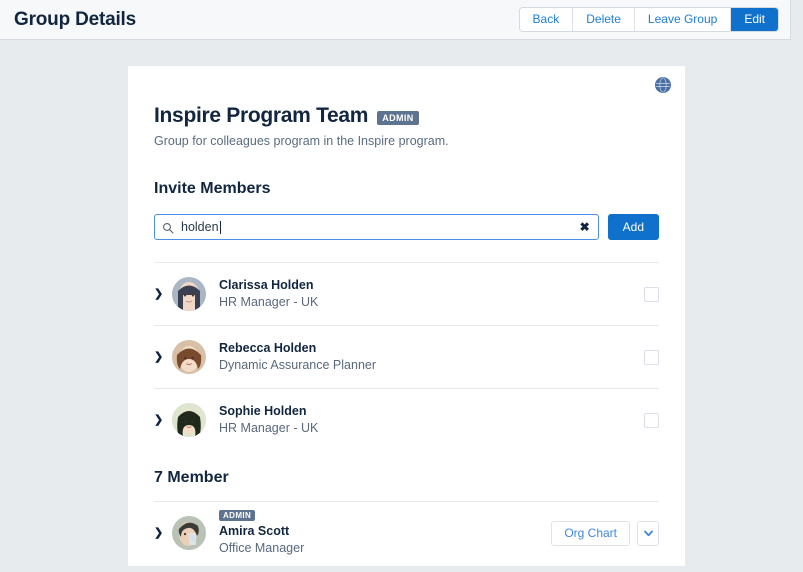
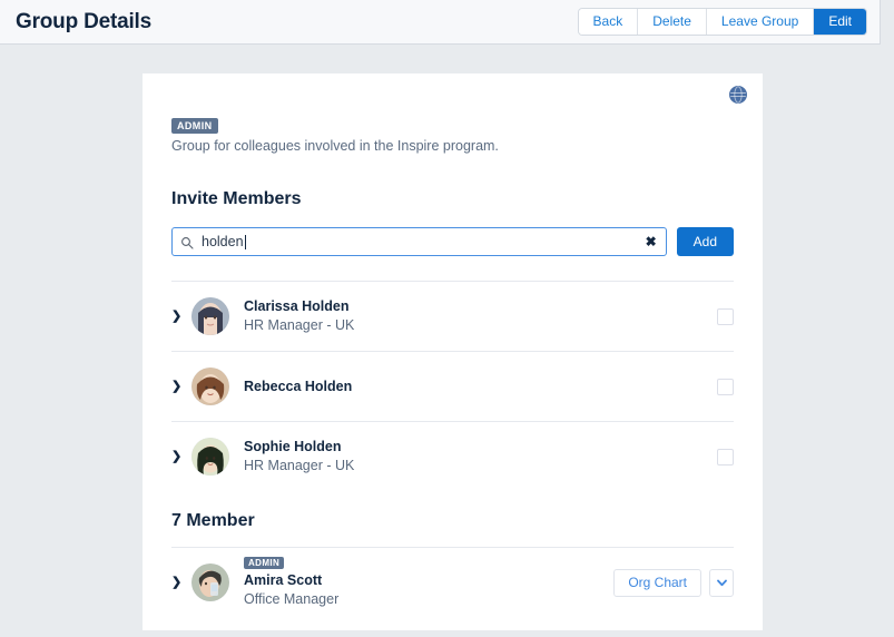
  Group Details
  Back
  Delete
  Leave Group
  Edit
- Inspire Program Team
  ADMIN
- Group for colleagues program in the Inspire program.
+ Group for colleagues involved in the Inspire program.
  Invite Members
  holden
  ✖
  Add
  ❯
  Clarissa Holden
  HR Manager - UK
  ❯
  Rebecca Holden
- Dynamic Assurance Planner
  ❯
  Sophie Holden
  HR Manager - UK
  7 Member
  ❯
  ADMIN
  Amira Scott
  Office Manager
  Org Chart
